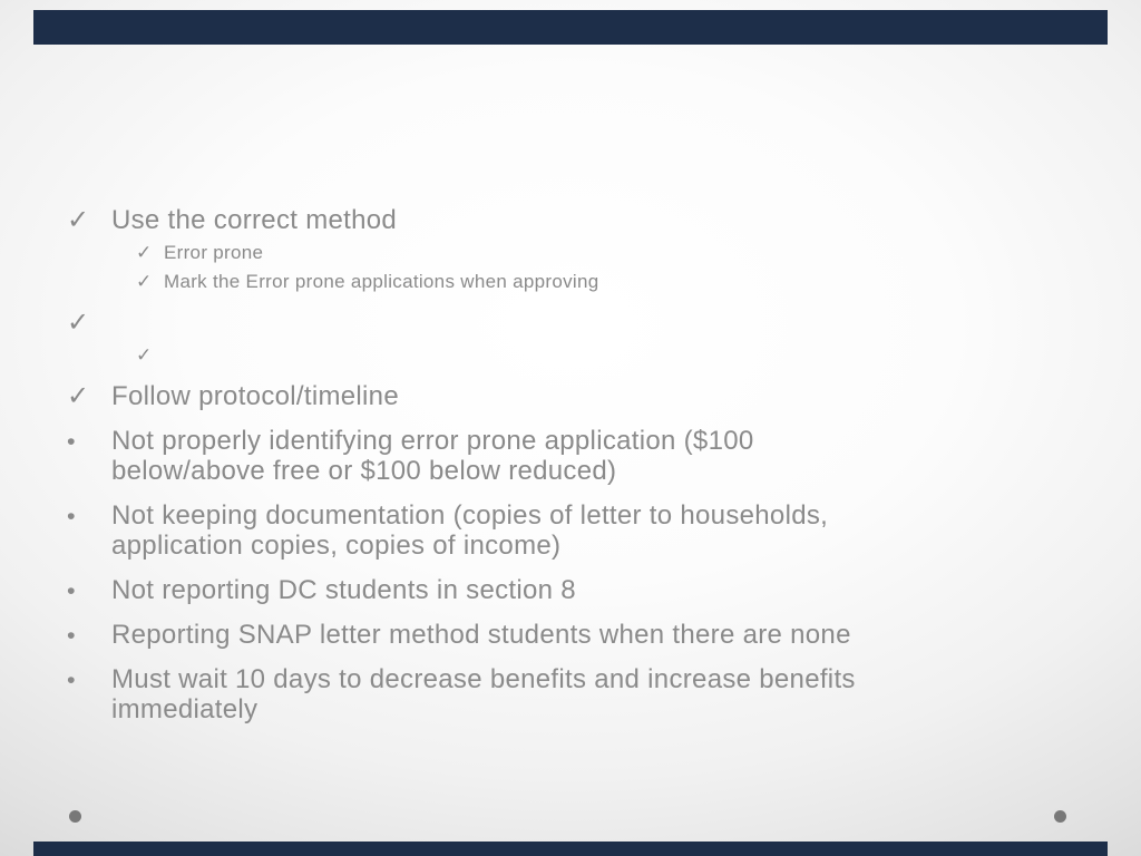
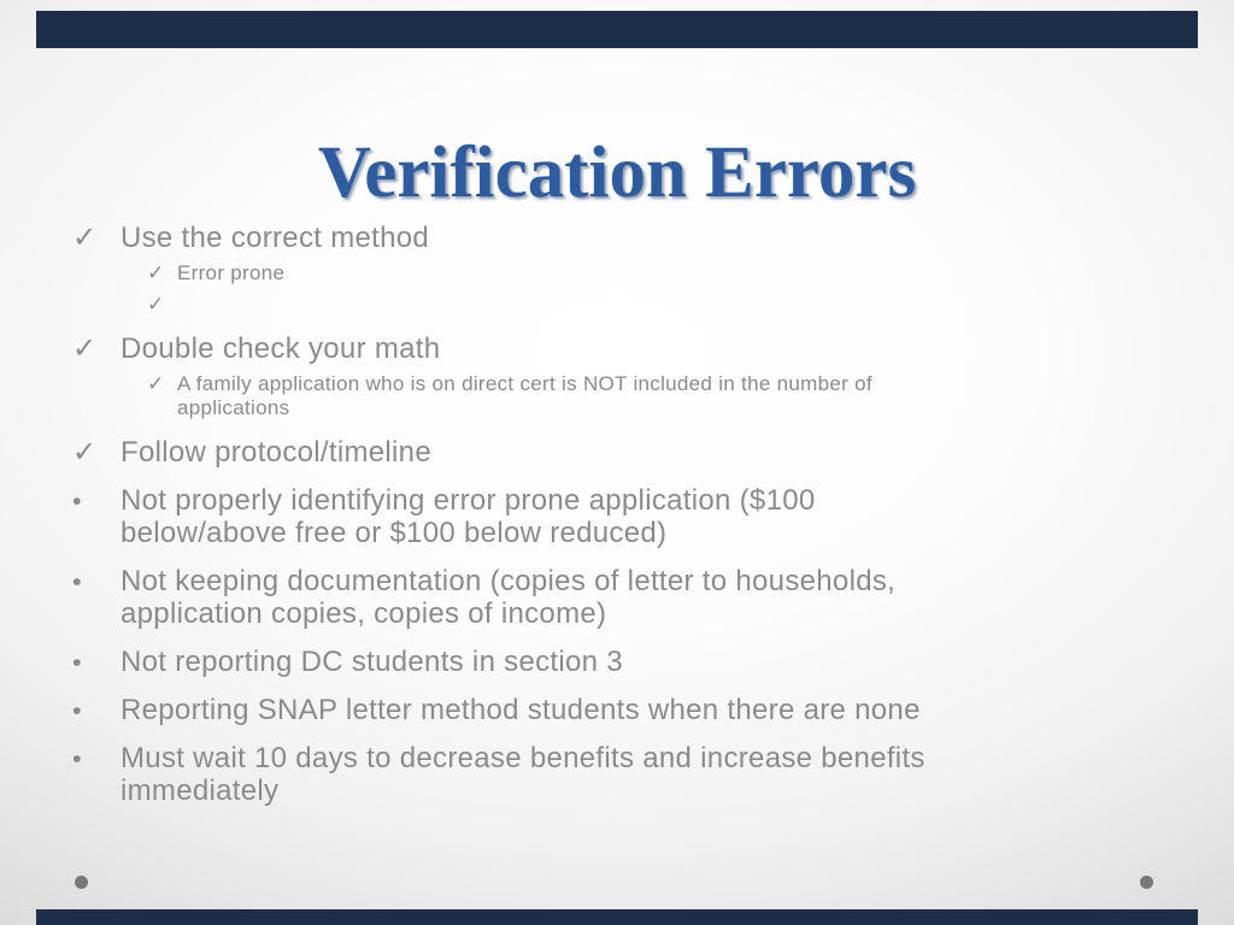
+ Verification Errors
  ✓
  Use the correct method
  ✓
  Error prone
  ✓
- Mark the Error prone applications when approving
  ✓
+ Double check your math
  ✓
+ A family application who is on direct cert is NOT included in the number of
+ applications
  ✓
  Follow protocol/timeline
  •
  Not properly identifying error prone application ($100
  below/above free or $100 below reduced)
  •
  Not keeping documentation (copies of letter to households,
  application copies, copies of income)
  •
- Not reporting DC students in section 8
+ Not reporting DC students in section 3
  •
  Reporting SNAP letter method students when there are none
  •
  Must wait 10 days to decrease benefits and increase benefits
  immediately
